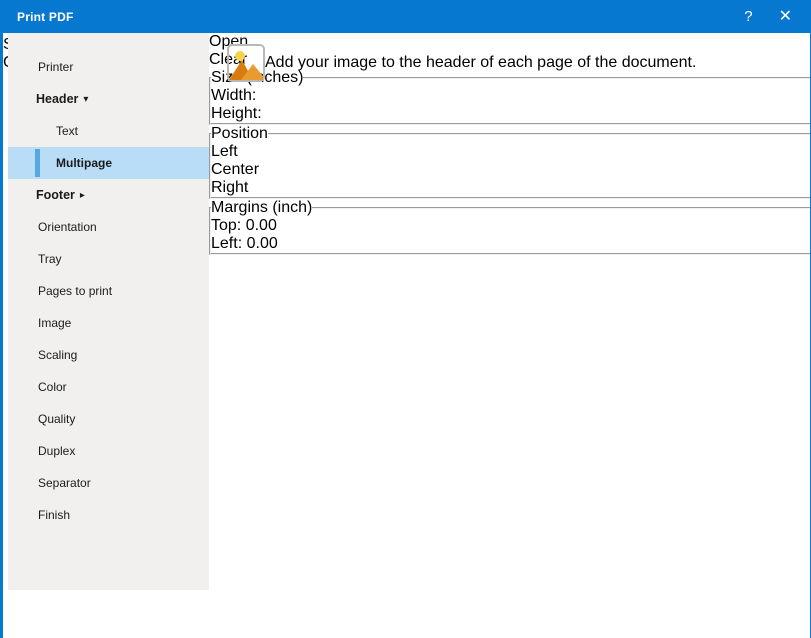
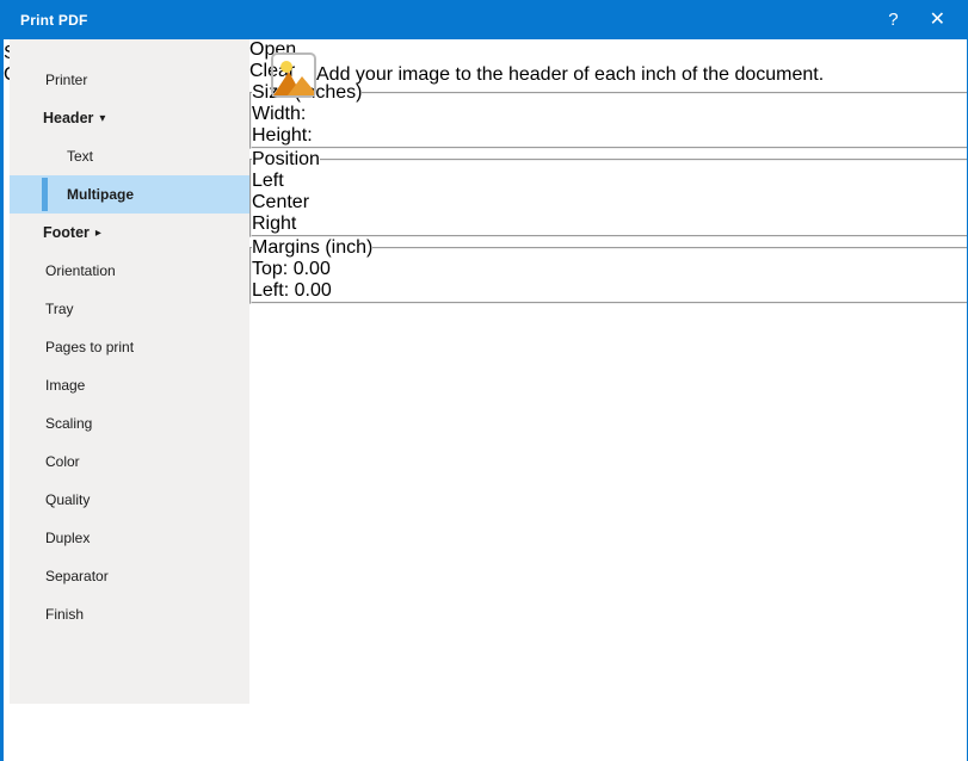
  Print PDF
  ?
  ✕
  Printer
  Header
  ▾
  Text
  Multipage
  Footer
  ▸
  Orientation
  Tray
  Pages to print
  Image
  Scaling
  Color
  Quality
  Duplex
  Separator
  Finish
- Add your image to the header of each page of the document.
+ Add your image to the header of each inch of the document.
  Open...
  Cler
  Width:
  Height:
  Position
  Left
  Center
  Right
  Margins (inch)
  Top: 0.00
  Left: 0.00
